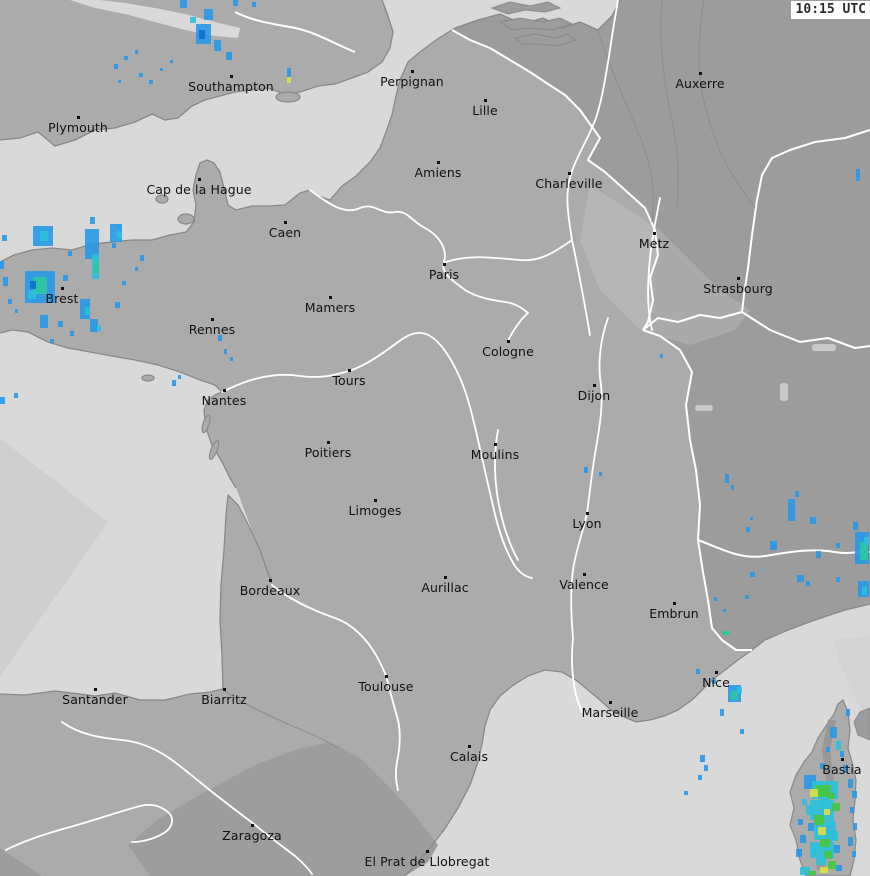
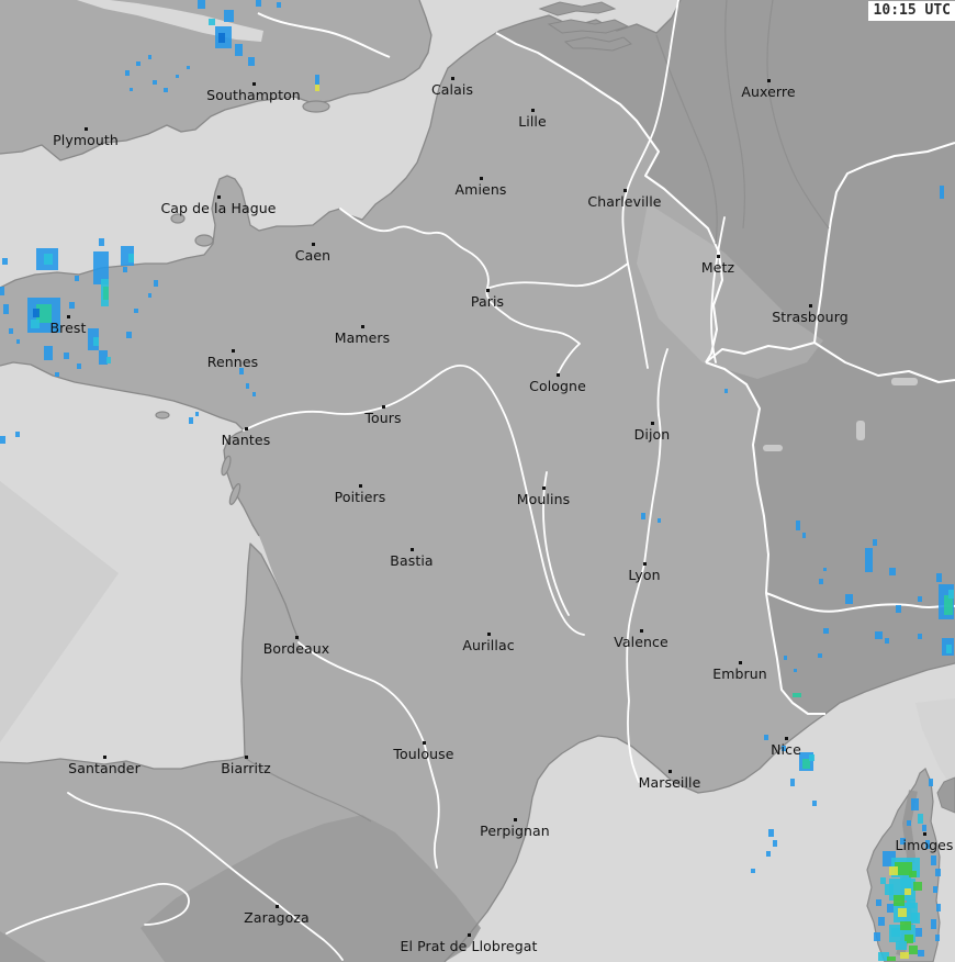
  Southampton
  Plymouth
- Perpignan
+ Calais
  Lille
  Auxerre
  Amiens
  Charleville
  Metz
  Cap de la Hague
  Caen
  Paris
  Strasbourg
  Brest
  Mamers
  Rennes
  Cologne
  Tours
  Dijon
  Nantes
  Poitiers
  Moulins
- Limoges
+ Bastia
  Lyon
  Aurillac
  Valence
  Embrun
  Bordeaux
  Toulouse
  Nice
  Marseille
  Santander
  Biarritz
- Calais
+ Perpignan
- Bastia
+ Limoges
  Zaragoza
  El Prat de Llobregat
  10:15 UTC
